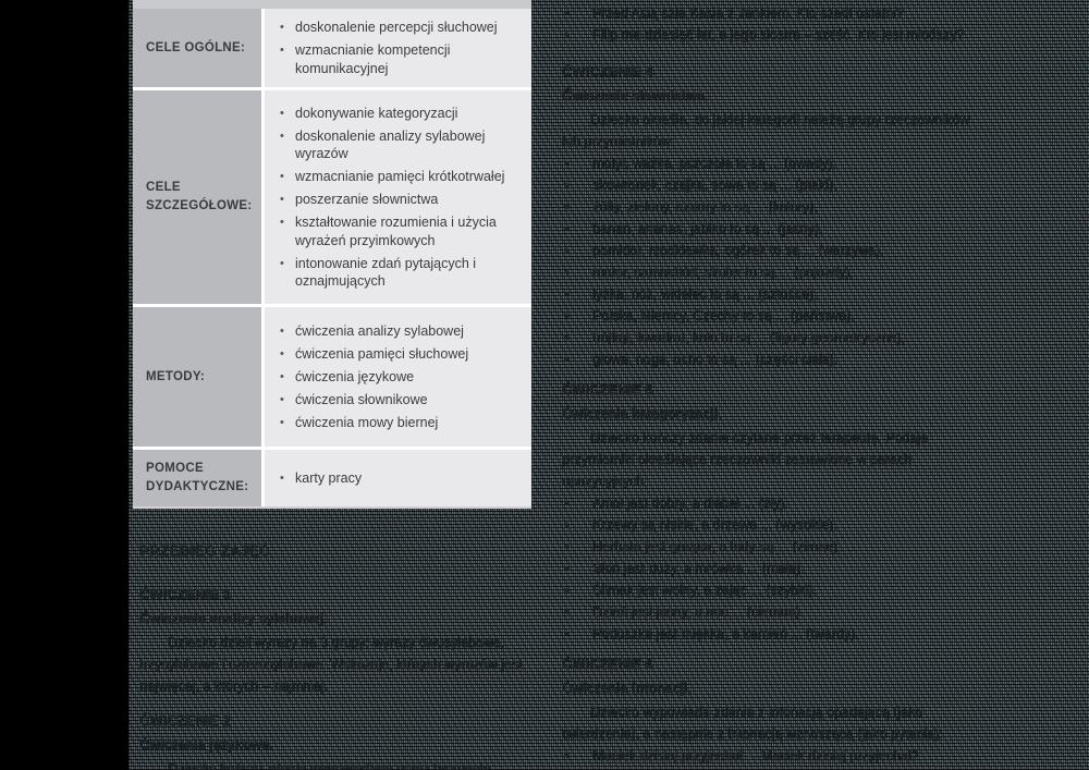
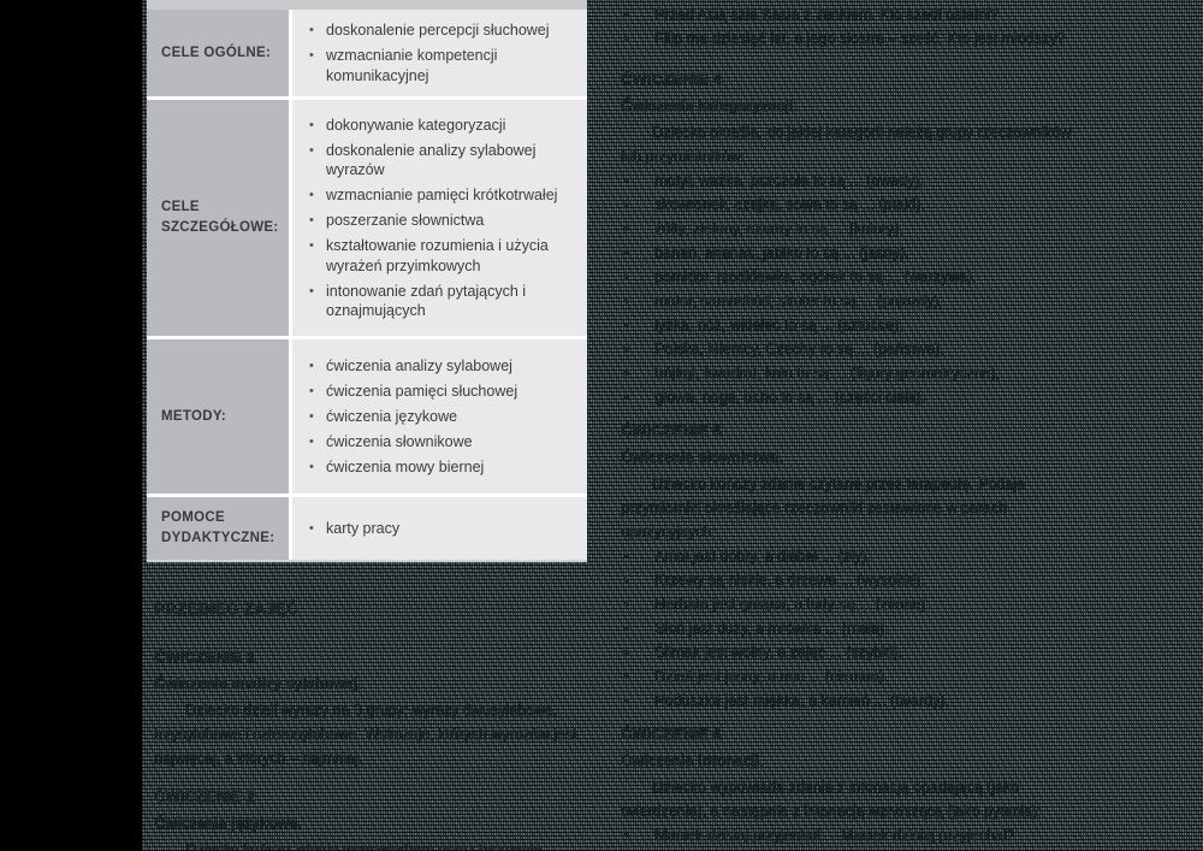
  CELE OGÓLNE:
  •
  doskonalenie percepcji słuchowej
  •
  wzmacnianie kompetencji komunikacyjnej
  CELE SZCZEGÓŁOWE:
  •
  dokonywanie kategoryzacji
  •
  doskonalenie analizy sylabowej wyrazów
  •
  wzmacnianie pamięci krótkotrwałej
  •
  poszerzanie słownictwa
  •
  kształtowanie rozumienia i użycia wyrażeń przyimkowych
  •
  intonowanie zdań pytających i oznajmujących
  METODY:
  •
  ćwiczenia analizy sylabowej
  •
  ćwiczenia pamięci słuchowej
  •
  ćwiczenia językowe
  •
  ćwiczenia słownikowe
  •
  ćwiczenia mowy biernej
  POMOCE DYDAKTYCZNE:
  •
  karty pracy
  PRZEBIEG ZAJĘĆ
  ĆWICZENIE 1
  Ćwiczenia analizy sylabowej.
  Dziecko dzieli wyrazy na 3 grupy: wyrazy dwusylabowe, trzysylabowe i czterosylabowe. Wskazuje, których wyrazów jest najwięcej, a których – najmniej.
  ĆWICZENIE 2
  Ćwiczenia językowe.
  Dziecko kończy zdania wypowiadane przez terapeutę
  •
  Przed Asią szła Kasia z Jankiem. Kto szedł ostatni?
  •
  Filip ma dziesięć lat, a jego siostra – sześć. Kto jest młodszy?
  ĆWICZENIE 4
- Ćwiczenie słownictwa.
+ Ćwiczenia kategoryzacji.
  Dziecko określa, do jakiej kategorii należą grupy rzeczowników lub przymiotników:
  •
  motyl, ważka, pszczoła to są ... (owady),
  •
  skowronek, czajka, sowa to są ... (ptaki),
  •
  żółty, zielony, czarny to są ... (kolory),
  •
  banan, ananas, jabłko to są ... (jasny),
  •
  pomidor, rzodkiewka, ogórek to są ... (warzywa),
  •
  motor, samochód, skuter to są ... (pojazdy),
  •
  łyżka, nóż, widelec to są ... (sztućce),
  •
  Polska, Niemcy, Czechy to są ... (państwa),
  •
  trójkąt, kwadrat, koło to są ... (figury geometryczne),
  •
  głowa, noga, ucho to są ... (części ciała).
  ĆWICZENIE 5
- Ćwiczenia kategoryzacji.
+ Ćwiczenie słownictwa.
  Dziecko kończy zdanie czytane przez terapeutę. Podaje przymiotniki określające rzeczowniki zestawione w parach opozycyjnych:
  •
  Anioł jest dobry, a diabeł ... (zły).
  •
  Krzewy są niskie, a drzewa ... (wysokie).
  •
  Herbata jest gorąca, a lody są ... (zimne).
  •
  Słoń jest duży, a mrówka ... (mała).
  •
  Ślimak jest wolny, a zając ... (szybki).
  •
  Dzień jest jasny, a noc ... (ciemna).
  •
  Poduszka jest miękka, a kamień ... (twardy).
  ĆWICZENIE 6
  Ćwiczenia intonacji.
  Dziecko wypowiada zdania z intonacją opadającą (jako twierdzenia), a następnie z intonacją wznoszącą (jako pytania):
  •
  Maciek dzisiaj przyjechał. – Maciek dzisiaj przyjechał?
